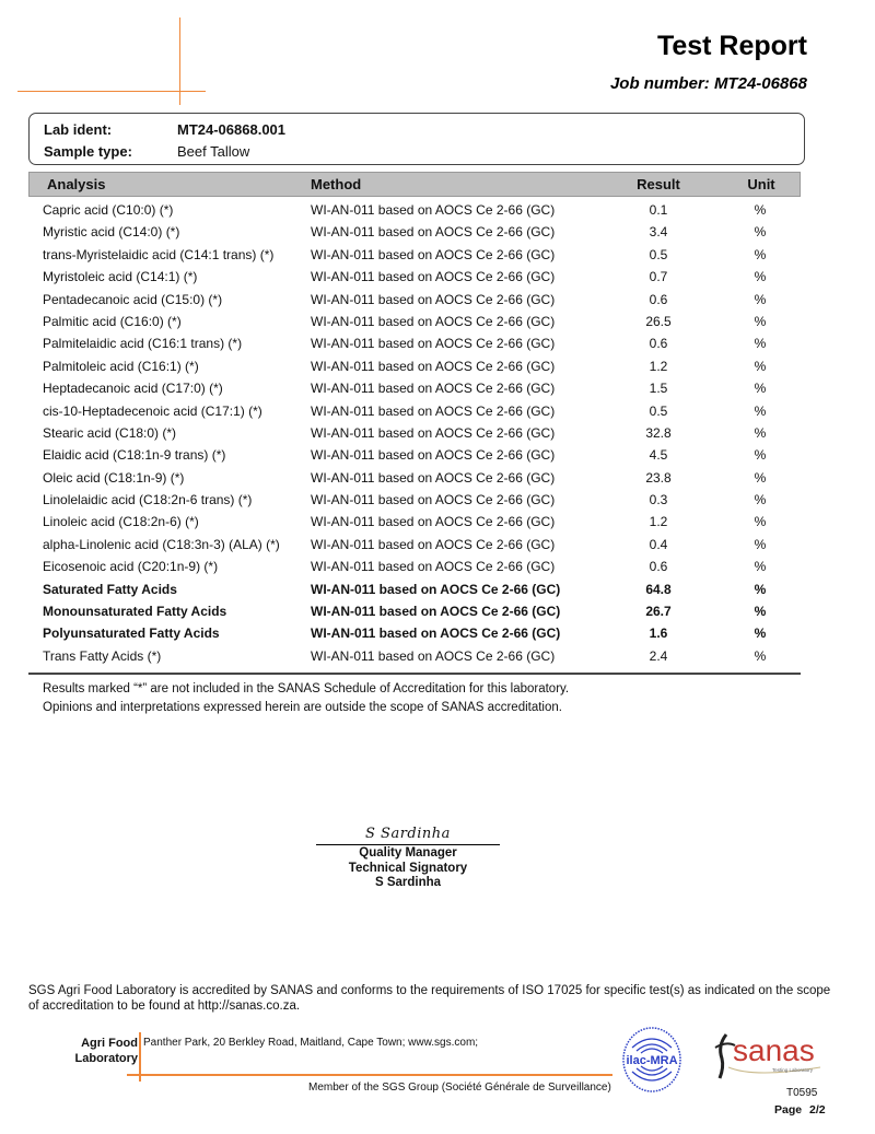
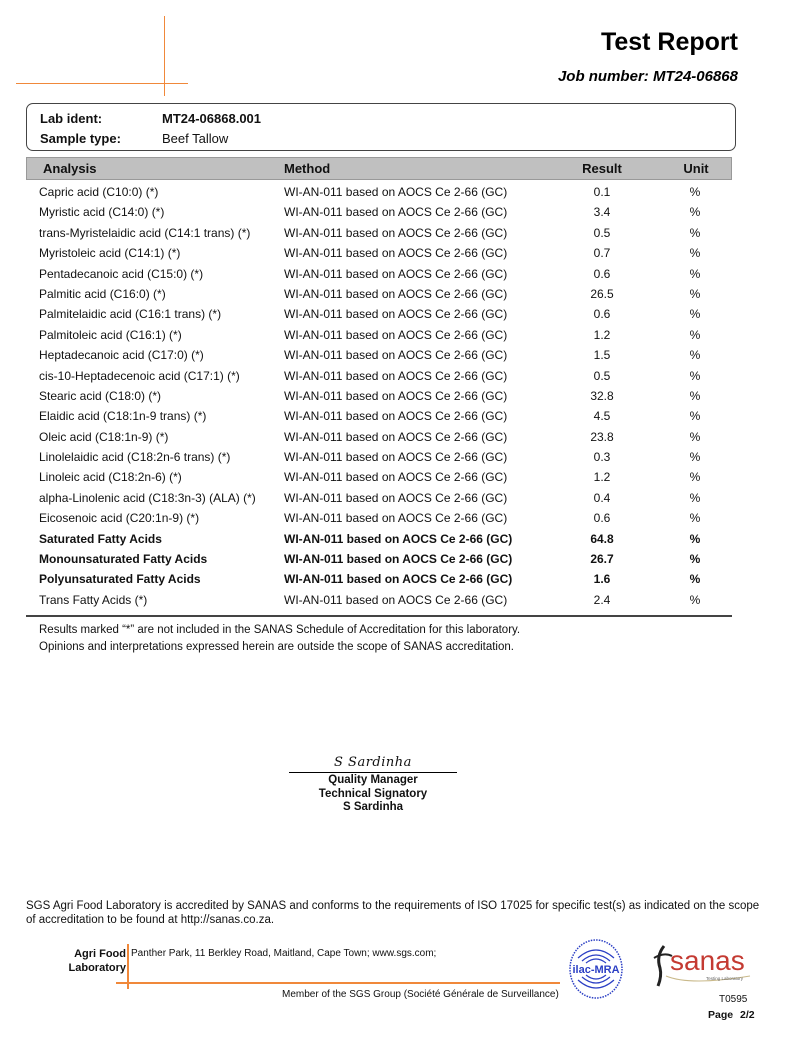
  Test Report
  Job number: MT24-06868
  Lab ident:
  MT24-06868.001
  Sample type:
  Beef Tallow
  Analysis
  Method
  Result
  Unit
  Capric acid (C10:0) (*)
  WI-AN-011 based on AOCS Ce 2-66 (GC)
  0.1
  %
  Myristic acid (C14:0) (*)
  WI-AN-011 based on AOCS Ce 2-66 (GC)
  3.4
  %
  trans-Myristelaidic acid (C14:1 trans) (*)
  WI-AN-011 based on AOCS Ce 2-66 (GC)
  0.5
  %
  Myristoleic acid (C14:1) (*)
  WI-AN-011 based on AOCS Ce 2-66 (GC)
  0.7
  %
  Pentadecanoic acid (C15:0) (*)
  WI-AN-011 based on AOCS Ce 2-66 (GC)
  0.6
  %
  Palmitic acid (C16:0) (*)
  WI-AN-011 based on AOCS Ce 2-66 (GC)
  26.5
  %
  Palmitelaidic acid (C16:1 trans) (*)
  WI-AN-011 based on AOCS Ce 2-66 (GC)
  0.6
  %
  Palmitoleic acid (C16:1) (*)
  WI-AN-011 based on AOCS Ce 2-66 (GC)
  1.2
  %
  Heptadecanoic acid (C17:0) (*)
  WI-AN-011 based on AOCS Ce 2-66 (GC)
  1.5
  %
  cis-10-Heptadecenoic acid (C17:1) (*)
  WI-AN-011 based on AOCS Ce 2-66 (GC)
  0.5
  %
  Stearic acid (C18:0) (*)
  WI-AN-011 based on AOCS Ce 2-66 (GC)
  32.8
  %
  Elaidic acid (C18:1n-9 trans) (*)
  WI-AN-011 based on AOCS Ce 2-66 (GC)
  4.5
  %
  Oleic acid (C18:1n-9) (*)
  WI-AN-011 based on AOCS Ce 2-66 (GC)
  23.8
  %
  Linolelaidic acid (C18:2n-6 trans) (*)
  WI-AN-011 based on AOCS Ce 2-66 (GC)
  0.3
  %
  Linoleic acid (C18:2n-6) (*)
  WI-AN-011 based on AOCS Ce 2-66 (GC)
  1.2
  %
  alpha-Linolenic acid (C18:3n-3) (ALA) (*)
  WI-AN-011 based on AOCS Ce 2-66 (GC)
  0.4
  %
  Eicosenoic acid (C20:1n-9) (*)
  WI-AN-011 based on AOCS Ce 2-66 (GC)
  0.6
  %
  Saturated Fatty Acids
  WI-AN-011 based on AOCS Ce 2-66 (GC)
  64.8
  %
  Monounsaturated Fatty Acids
  WI-AN-011 based on AOCS Ce 2-66 (GC)
  26.7
  %
  Polyunsaturated Fatty Acids
  WI-AN-011 based on AOCS Ce 2-66 (GC)
  1.6
  %
  Trans Fatty Acids (*)
  WI-AN-011 based on AOCS Ce 2-66 (GC)
  2.4
  %
  Results marked “*” are not included in the SANAS Schedule of Accreditation for this laboratory.
  Opinions and interpretations expressed herein are outside the scope of SANAS accreditation.
  S Sardinha
  Quality Manager
  Technical Signatory
  S Sardinha
  SGS Agri Food Laboratory is accredited by SANAS and conforms to the requirements of ISO 17025 for specific test(s) as indicated on the scope of accreditation to be found at http://sanas.co.za.
  Agri Food
  Laboratory
- Panther Park, 20 Berkley Road, Maitland, Cape Town; www.sgs.com;
+ Panther Park, 11 Berkley Road, Maitland, Cape Town; www.sgs.com;
  Member of the SGS Group (Société Générale de Surveillance)
  ilac-MRA
  sanas
  T0595
  Page 2/2
